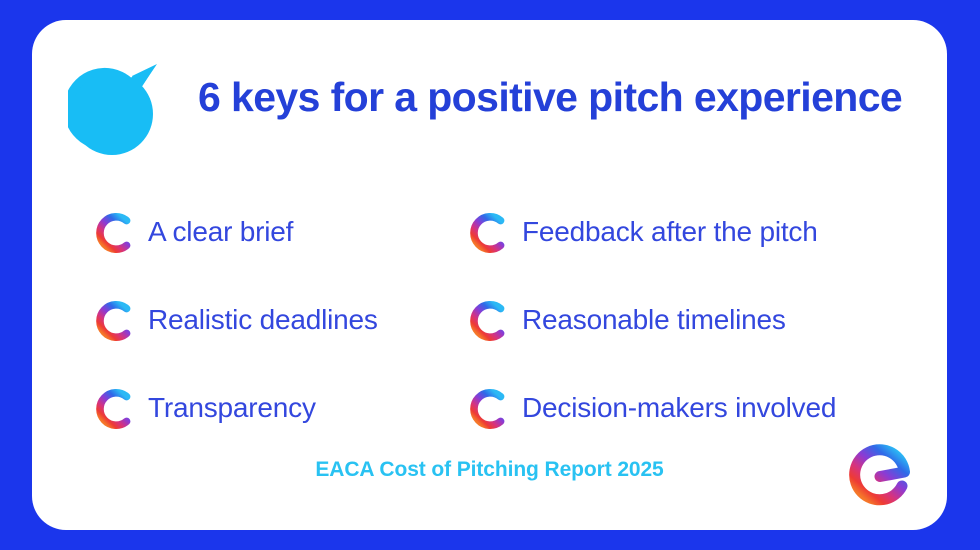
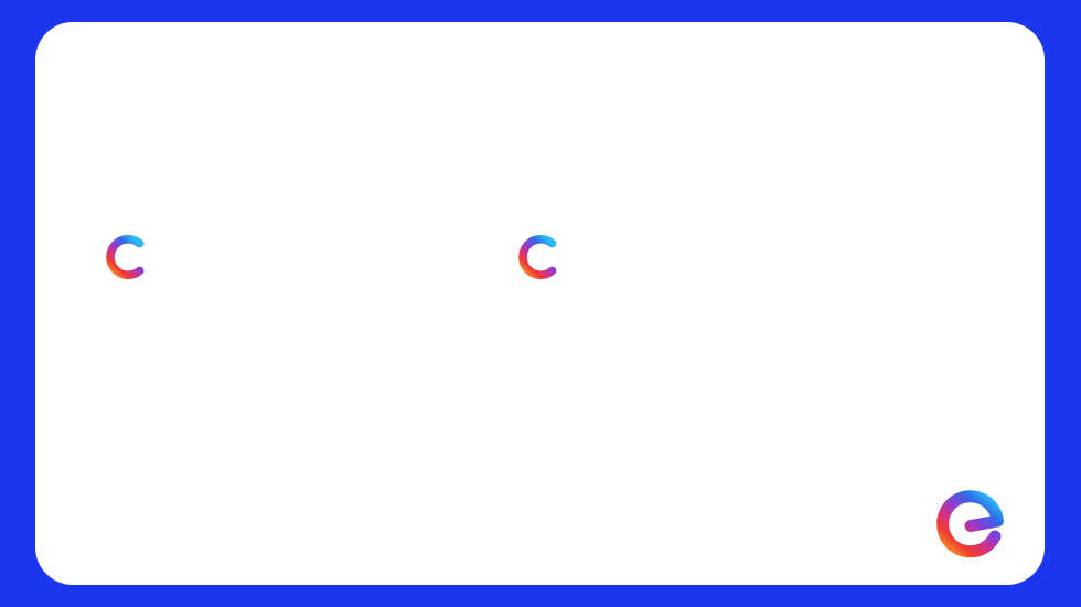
- 6 keys for a positive pitch experience
- A clear brief
- Feedback after the pitch
- Realistic deadlines
- Reasonable timelines
- Transparency
- Decision-makers involved
- EACA Cost of Pitching Report 2025
